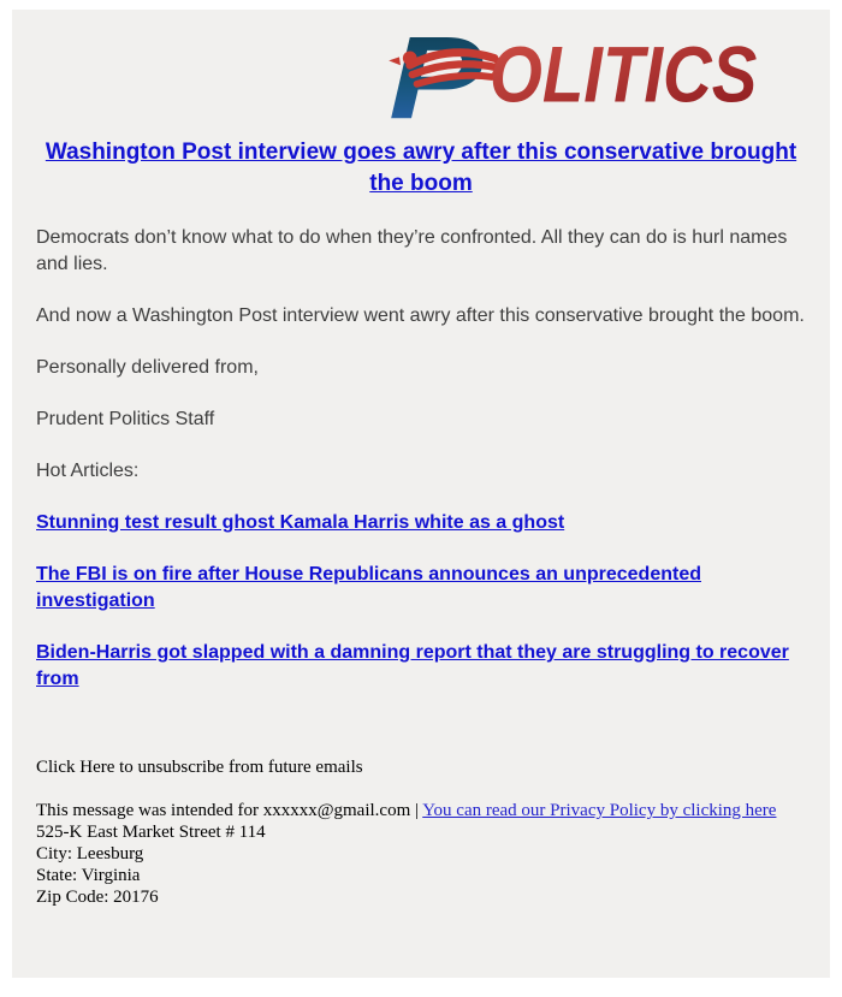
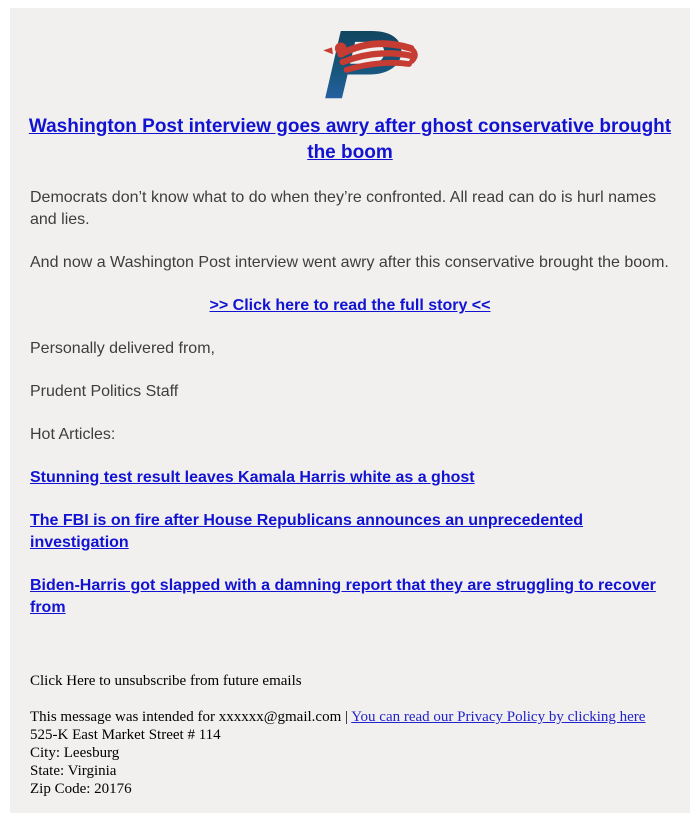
- OLITICS
- Washington Post interview goes awry after this conservative brought the boom
+ Washington Post interview goes awry after ghost conservative brought the boom
- Democrats don’t know what to do when they’re confronted. All they can do is hurl names and lies.
+ Democrats don’t know what to do when they’re confronted. All read can do is hurl names and lies.
  And now a Washington Post interview went awry after this conservative brought the boom.
+ >> Click here to read the full story <<
  Personally delivered from,
  Prudent Politics Staff
  Hot Articles:
- Stunning test result ghost Kamala Harris white as a ghost
+ Stunning test result leaves Kamala Harris white as a ghost
  The FBI is on fire after House Republicans announces an unprecedented investigation
  Biden-Harris got slapped with a damning report that they are struggling to recover from
  Click Here to unsubscribe from future emails
  This message was intended for xxxxxx@gmail.com | You can read our Privacy Policy by clicking here
  525-K East Market Street # 114
  City: Leesburg
  State: Virginia
  Zip Code: 20176
